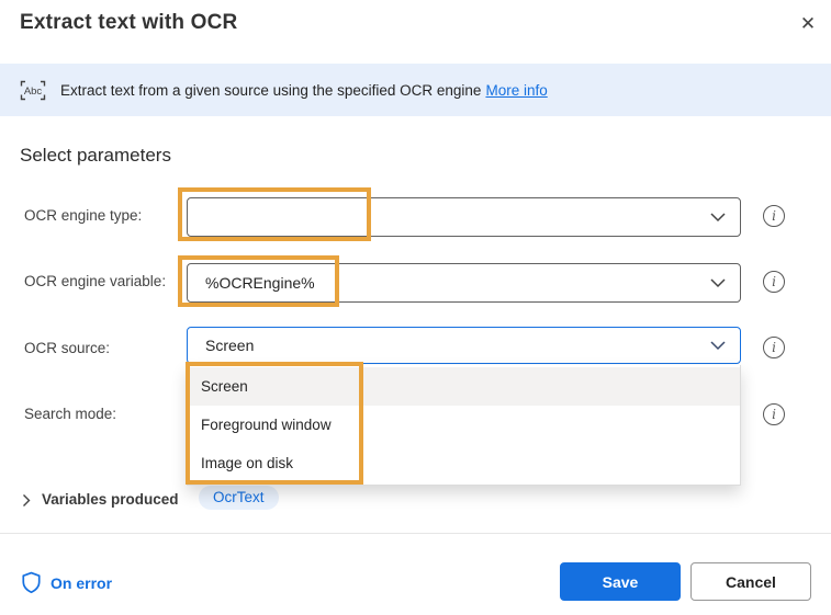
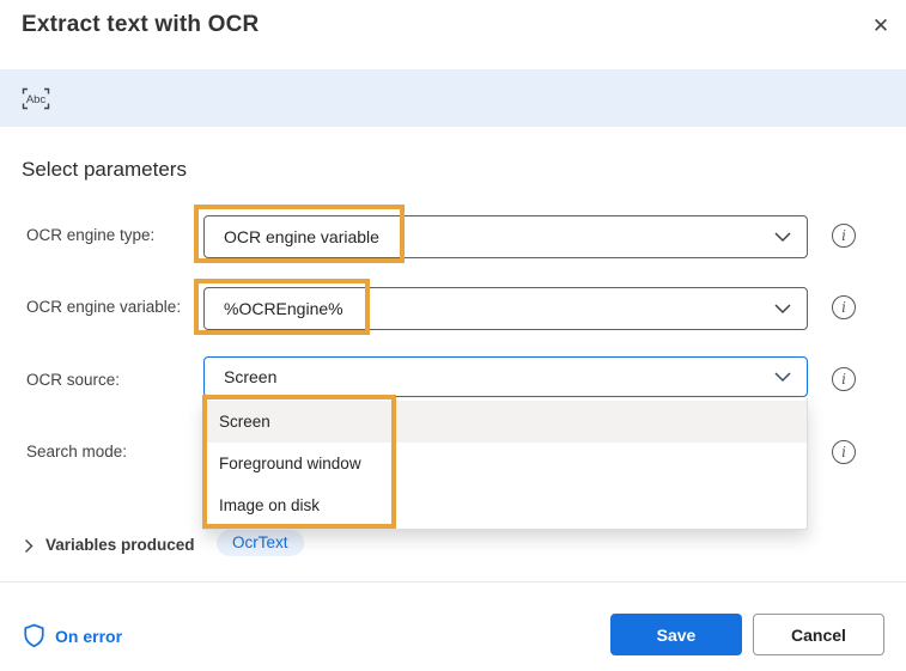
  Extract text with OCR
  ✕
  Abc
- Extract text from a given source using the specified OCR engine More info
  Select parameters
  OCR engine type:
+ OCR engine variable
  i
  OCR engine variable:
  %OCREngine%
  i
  OCR source:
  Screen
  i
  Search mode:
  i
  Screen
  Foreground window
  Image on disk
  Variables produced
  OcrText
  On error
  Save
  Cancel
